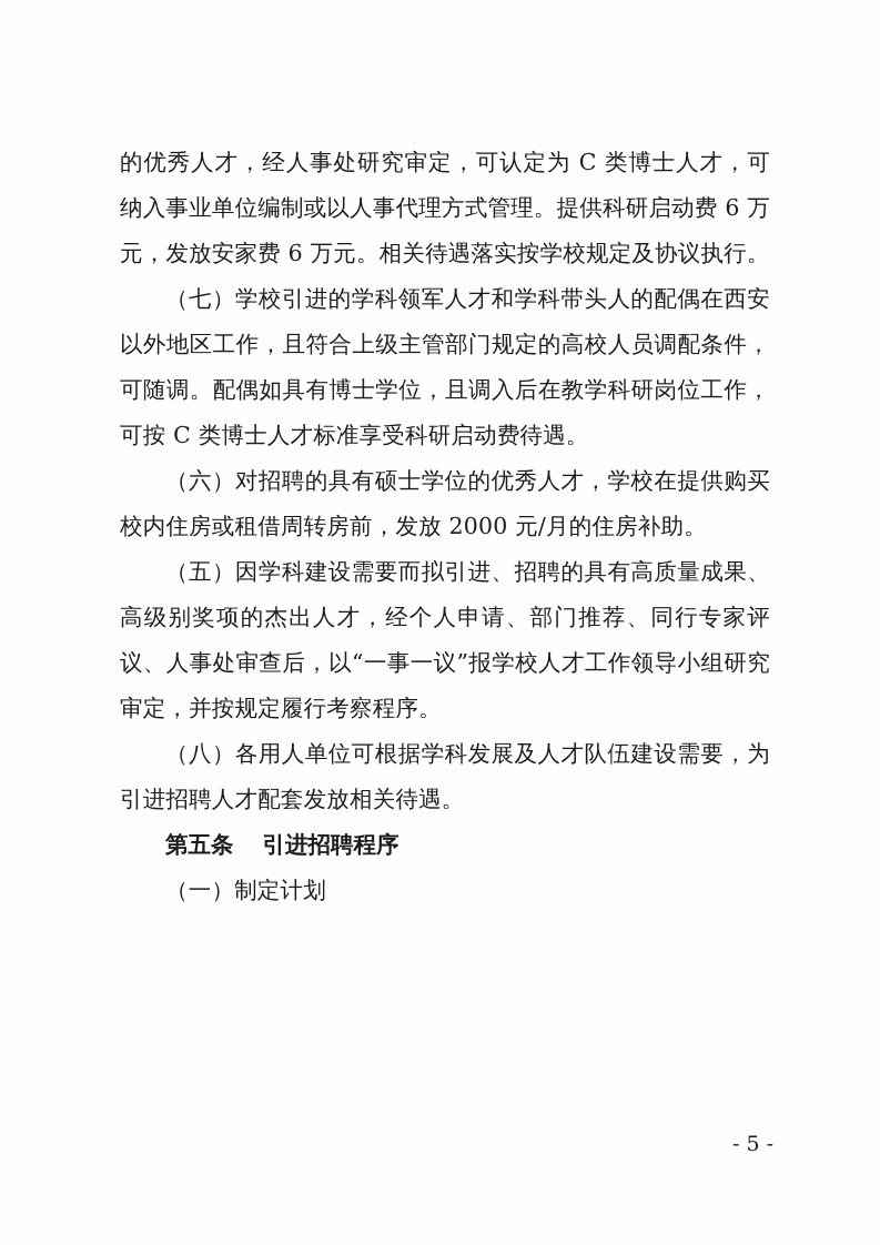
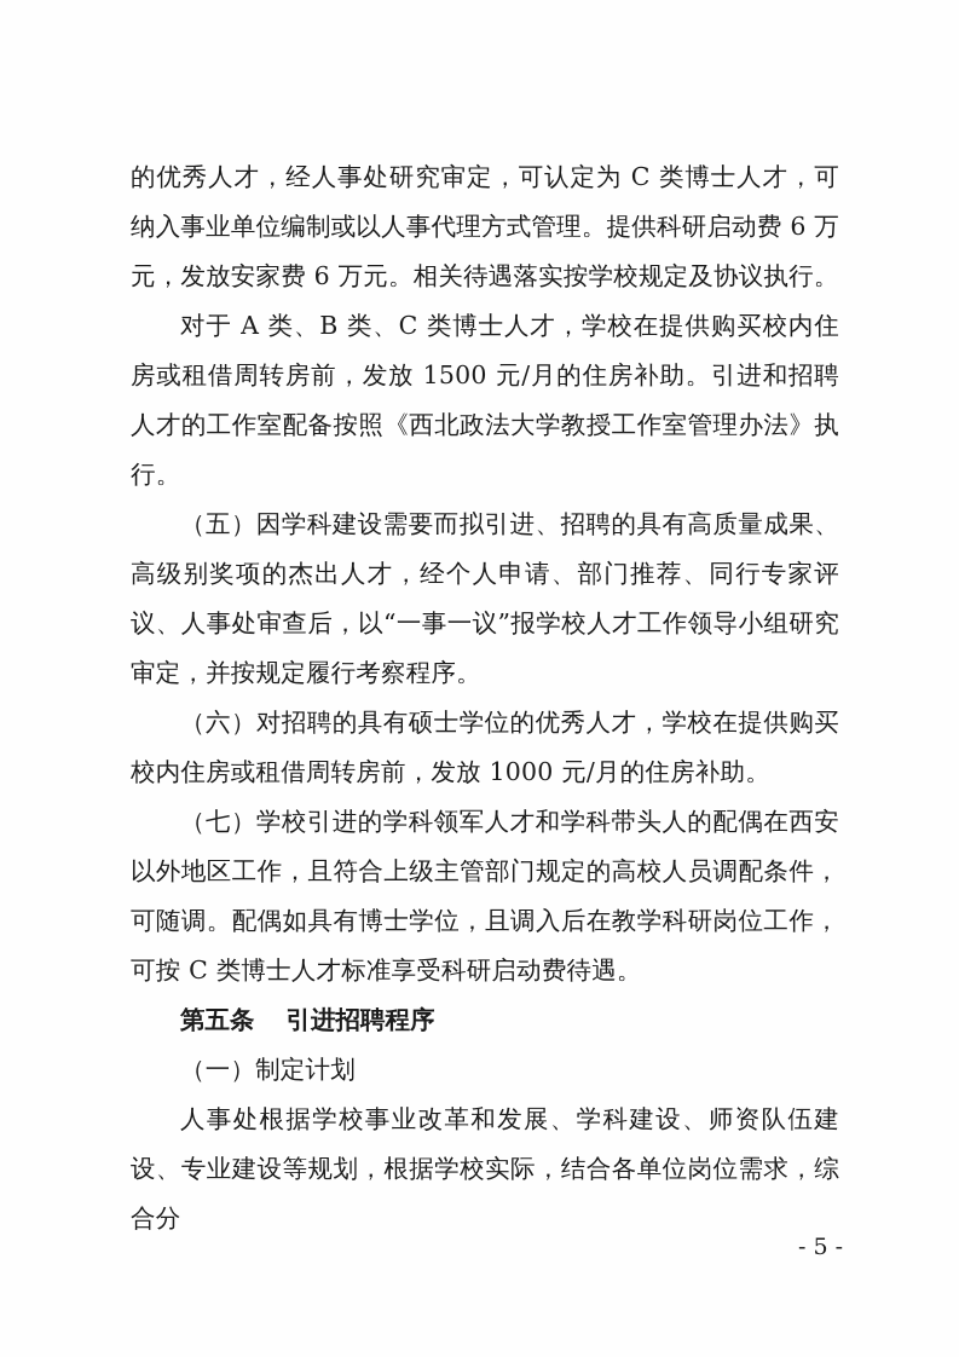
  的优秀人才，经人事处研究审定，可认定为 C 类博士人才，可纳入事业单位编制或以人事代理方式管理。提供科研启动费 6 万元，发放安家费 6 万元。相关待遇落实按学校规定及协议执行。
+ 对于 A 类、B 类、C 类博士人才，学校在提供购买校内住房或租借周转房前，发放 1500 元/月的住房补助。引进和招聘人才的工作室配备按照《西北政法大学教授工作室管理办法》执行。
- （七）学校引进的学科领军人才和学科带头人的配偶在西安以外地区工作，且符合上级主管部门规定的高校人员调配条件，可随调。配偶如具有博士学位，且调入后在教学科研岗位工作，可按 C 类博士人才标准享受科研启动费待遇。
+ （五）因学科建设需要而拟引进、招聘的具有高质量成果、高级别奖项的杰出人才，经个人申请、部门推荐、同行专家评议、人事处审查后，以“一事一议”报学校人才工作领导小组研究审定，并按规定履行考察程序。
- （六）对招聘的具有硕士学位的优秀人才，学校在提供购买校内住房或租借周转房前，发放 2000 元/月的住房补助。
+ （六）对招聘的具有硕士学位的优秀人才，学校在提供购买校内住房或租借周转房前，发放 1000 元/月的住房补助。
- （五）因学科建设需要而拟引进、招聘的具有高质量成果、高级别奖项的杰出人才，经个人申请、部门推荐、同行专家评议、人事处审查后，以“一事一议”报学校人才工作领导小组研究审定，并按规定履行考察程序。
+ （七）学校引进的学科领军人才和学科带头人的配偶在西安以外地区工作，且符合上级主管部门规定的高校人员调配条件，可随调。配偶如具有博士学位，且调入后在教学科研岗位工作，可按 C 类博士人才标准享受科研启动费待遇。
- （八）各用人单位可根据学科发展及人才队伍建设需要，为引进招聘人才配套发放相关待遇。
  第五条 引进招聘程序
  （一）制定计划
+ 人事处根据学校事业改革和发展、学科建设、师资队伍建设、专业建设等规划，根据学校实际，结合各单位岗位需求，综合分
  - 5 -
